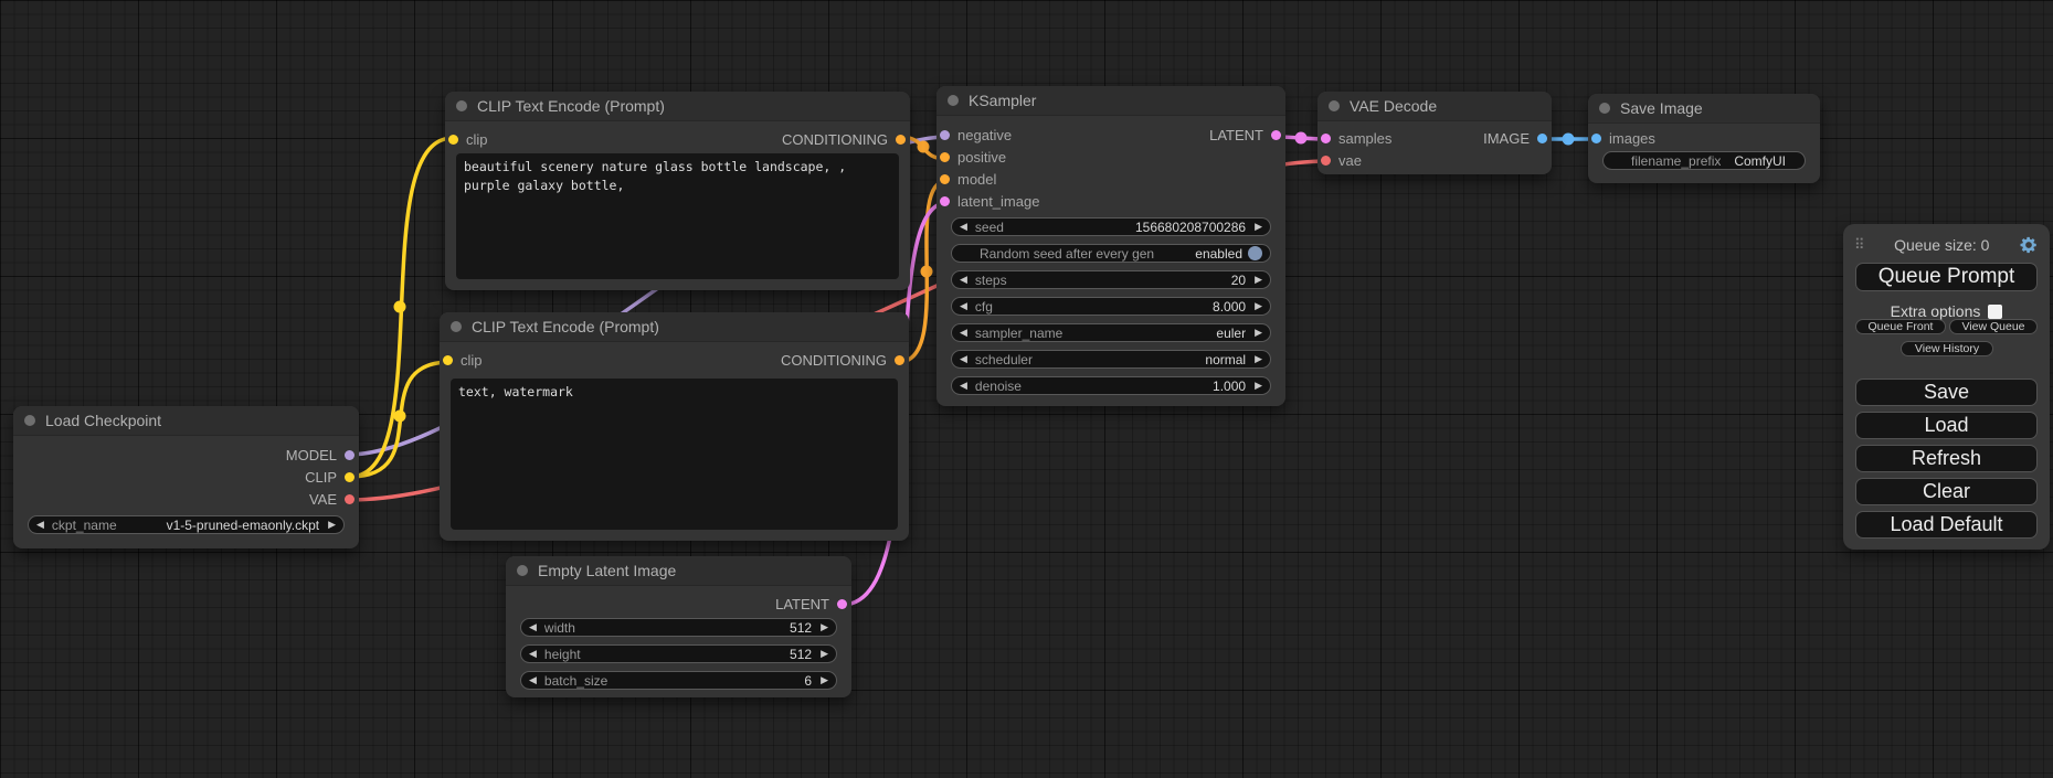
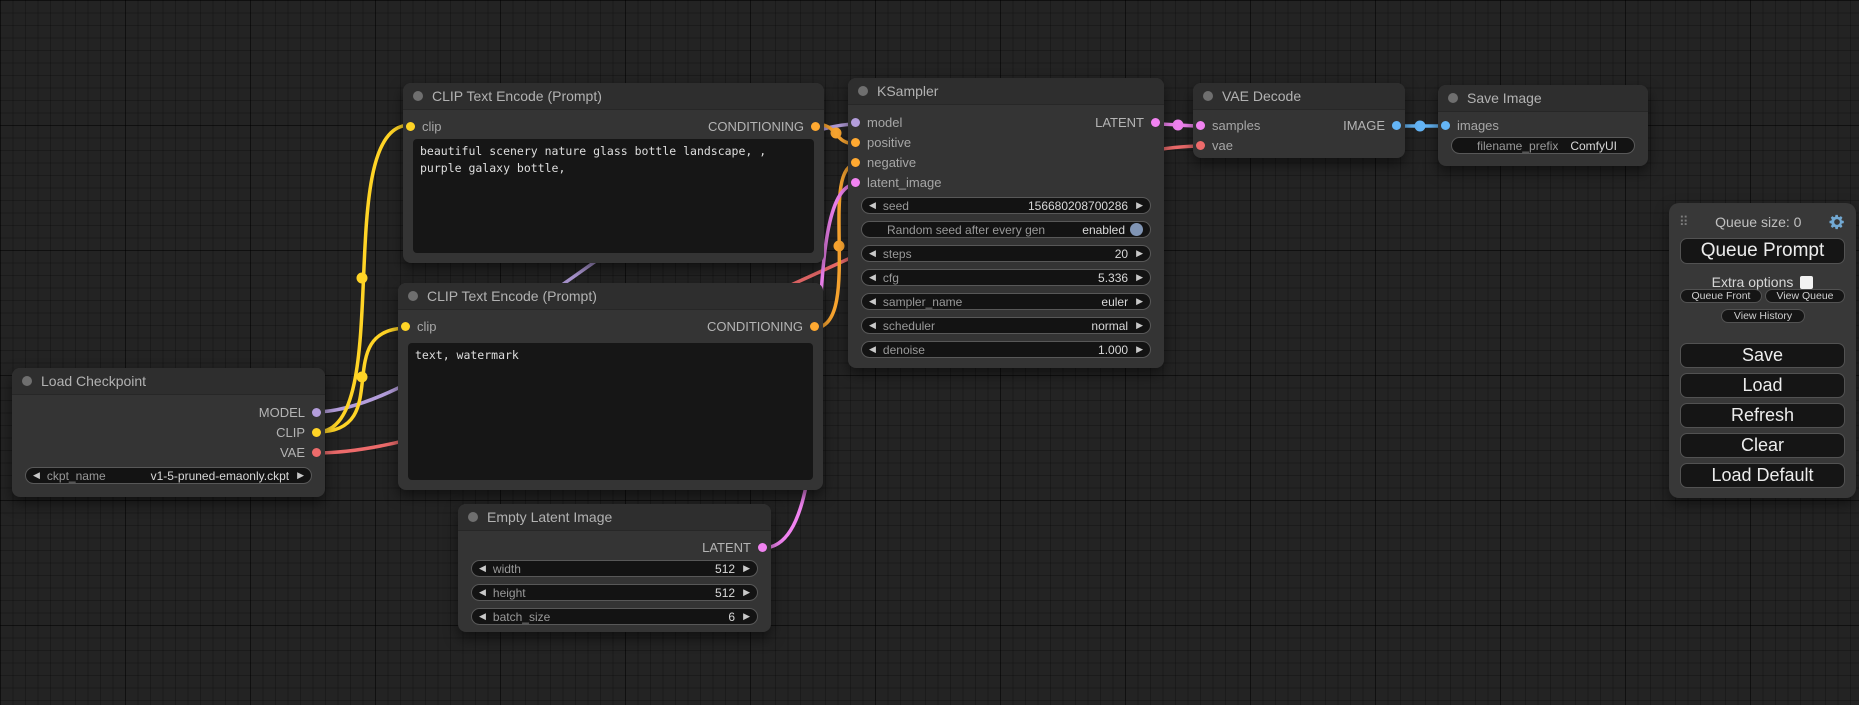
  CLIP Text Encode (Prompt)
  clip
  CONDITIONING
  beautiful scenery nature glass bottle landscape, , purple galaxy bottle,
  CLIP Text Encode (Prompt)
  clip
  CONDITIONING
  text, watermark
  KSampler
- negative
+ model
  LATENT
  positive
- model
+ negative
  latent_image
  ◀
  seed
  156680208700286
  ▶
  Random seed after every gen
  enabled
  ◀
  steps
  20
  ▶
  ◀
  cfg
- 8.000
+ 5.336
  ▶
  ◀
  sampler_name
  euler
  ▶
  ◀
  scheduler
  normal
  ▶
  ◀
  denoise
  1.000
  ▶
  VAE Decode
  samples
  IMAGE
  vae
  Save Image
  images
  filename_prefix
  ComfyUI
  Load Checkpoint
  MODEL
  CLIP
  VAE
  ◀
  ckpt_name
  v1-5-pruned-emaonly.ckpt
  ▶
  Empty Latent Image
  LATENT
  ◀
  width
  512
  ▶
  ◀
  height
  512
  ▶
  ◀
  batch_size
  6
  ▶
  ⠿
  Queue size: 0
  Queue Prompt
  Extra options
  Queue Front
  View Queue
  View History
  Save
  Load
  Refresh
  Clear
  Load Default
